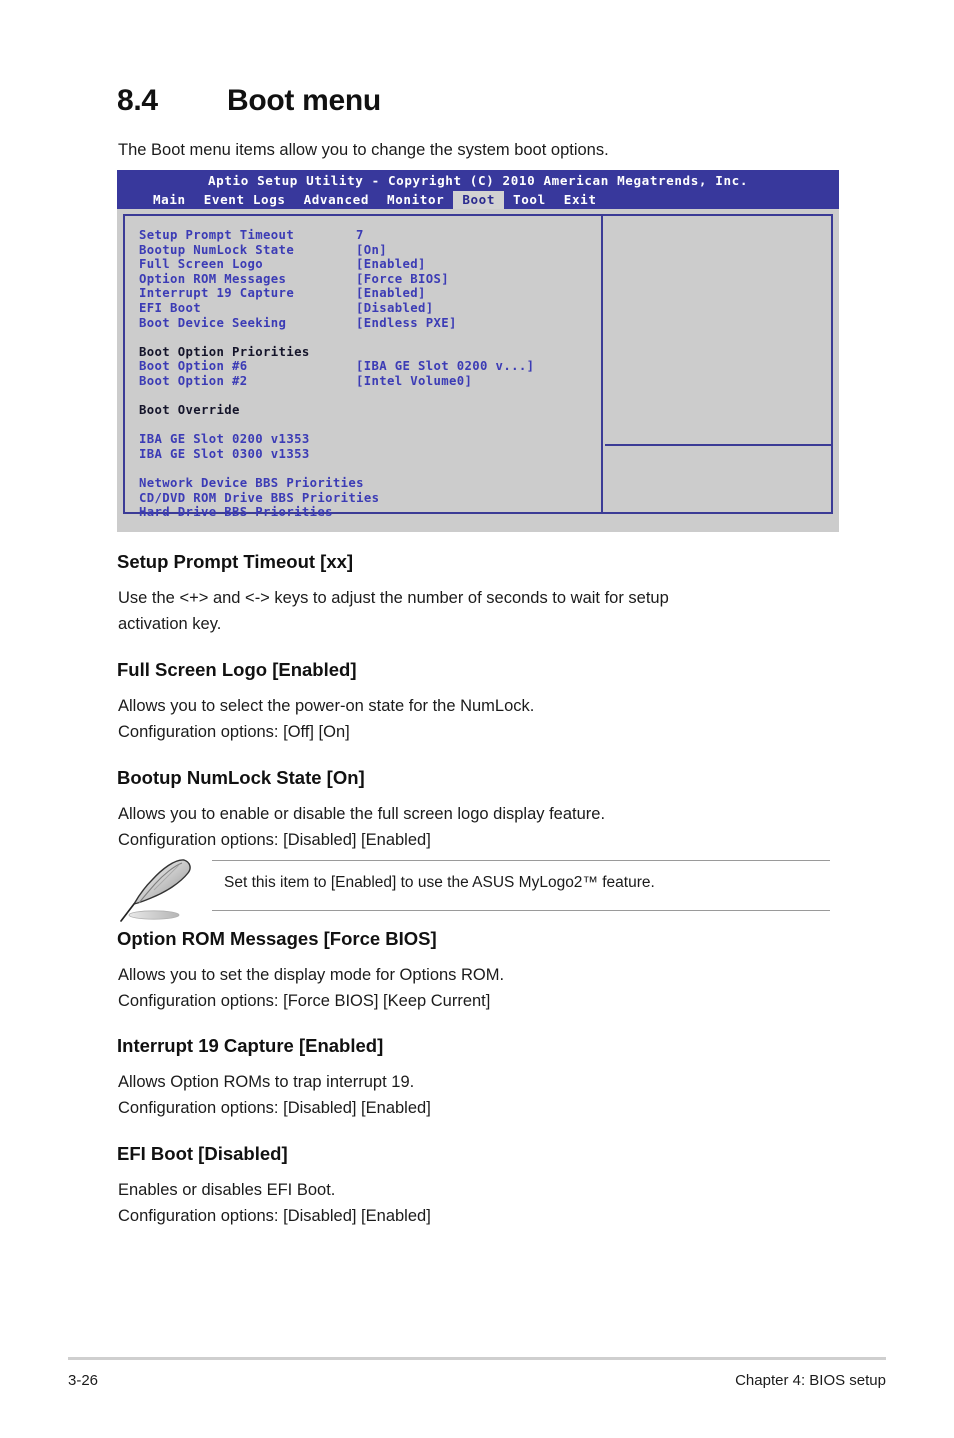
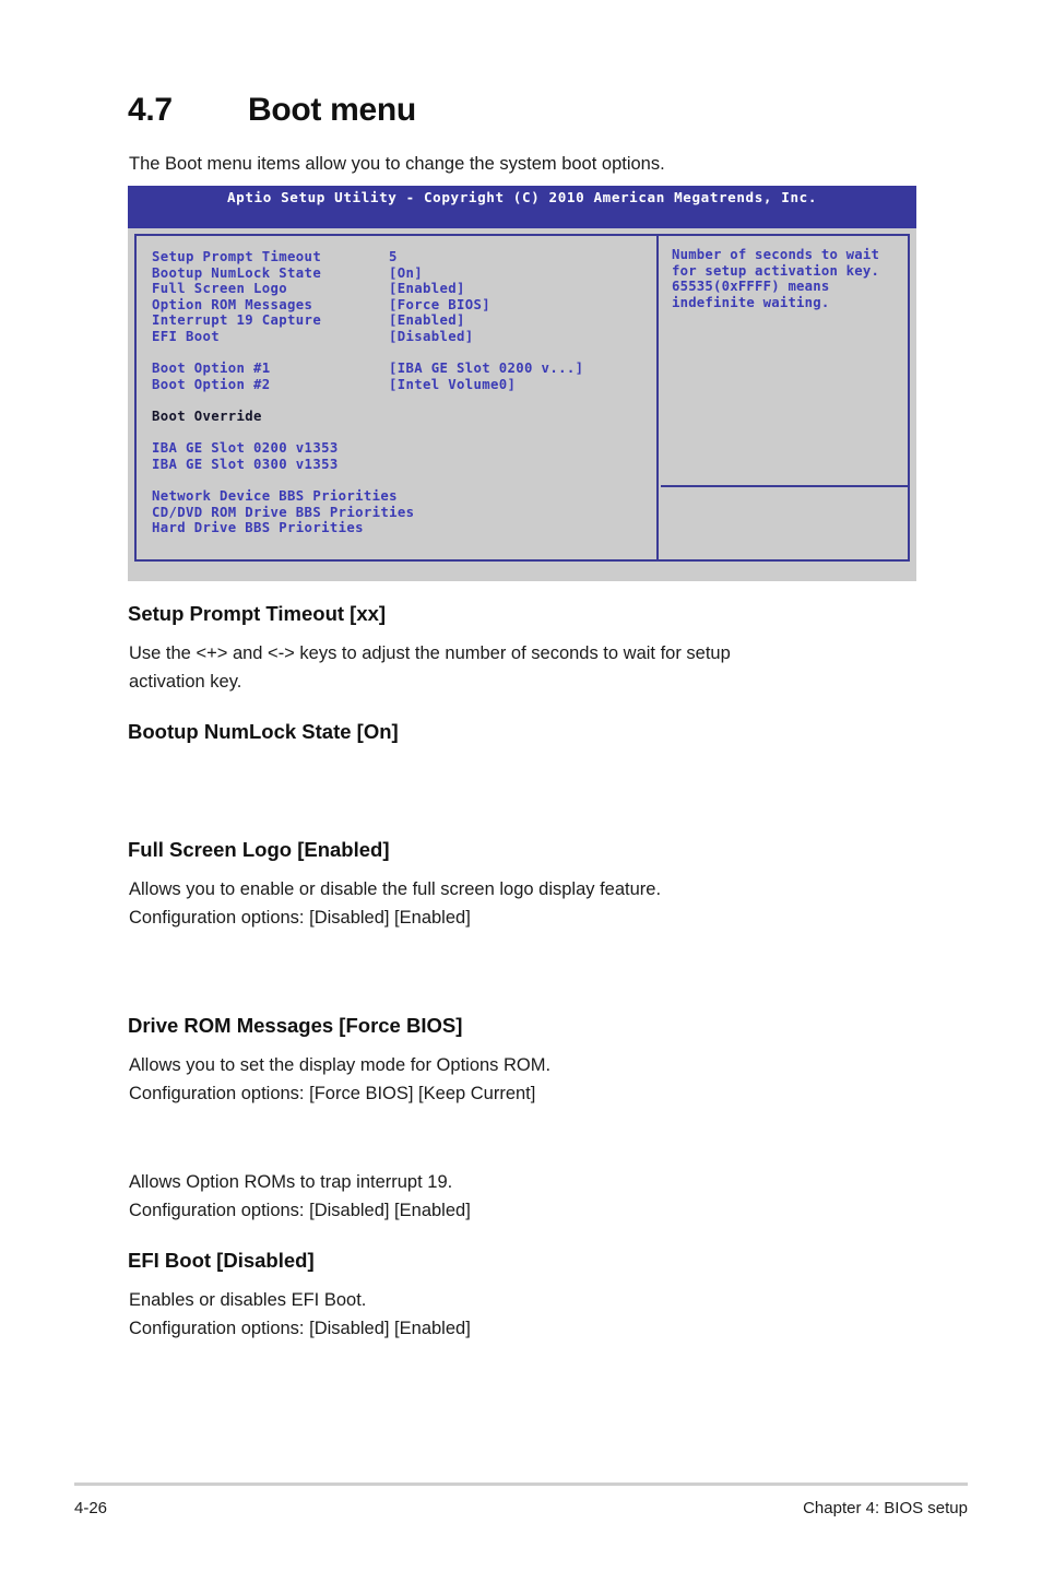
- 8.4
+ 4.7
  Boot menu
  The Boot menu items allow you to change the system boot options.
  Aptio Setup Utility - Copyright (C) 2010 American Megatrends, Inc.
- Main
- Event Logs
- Advanced
- Monitor
- Boot
- Tool
- Exit
  Setup Prompt Timeout
- 7
+ 5
  Bootup NumLock State
  [On]
  Full Screen Logo
  [Enabled]
  Option ROM Messages
  [Force BIOS]
  Interrupt 19 Capture
  [Enabled]
  EFI Boot
  [Disabled]
- Boot Device Seeking
- [Endless PXE]
- Boot Option Priorities
- Boot Option #6
+ Boot Option #1
  [IBA GE Slot 0200 v...]
  Boot Option #2
  [Intel Volume0]
  Boot Override
  IBA GE Slot 0200 v1353
  IBA GE Slot 0300 v1353
  Network Device BBS Priorities
  CD/DVD ROM Drive BBS Priorities
  Hard Drive BBS Priorities
+ Number of seconds to wait for setup activation key.
+ 65535(0xFFFF) means indefinite waiting.
  Setup Prompt Timeout [xx]
  Use the <+> and <-> keys to adjust the number of seconds to wait for setup
  activation key.
- Full Screen Logo [Enabled]
+ Bootup NumLock State [On]
- Allows you to select the power-on state for the NumLock.
- Configuration options: [Off] [On]
- Bootup NumLock State [On]
+ Full Screen Logo [Enabled]
  Allows you to enable or disable the full screen logo display feature.
  Configuration options: [Disabled] [Enabled]
- Set this item to [Enabled] to use the ASUS MyLogo2™ feature.
- Option ROM Messages [Force BIOS]
+ Drive ROM Messages [Force BIOS]
  Allows you to set the display mode for Options ROM.
  Configuration options: [Force BIOS] [Keep Current]
- Interrupt 19 Capture [Enabled]
  Allows Option ROMs to trap interrupt 19.
  Configuration options: [Disabled] [Enabled]
  EFI Boot [Disabled]
  Enables or disables EFI Boot.
  Configuration options: [Disabled] [Enabled]
- 3-26
+ 4-26
  Chapter 4: BIOS setup
